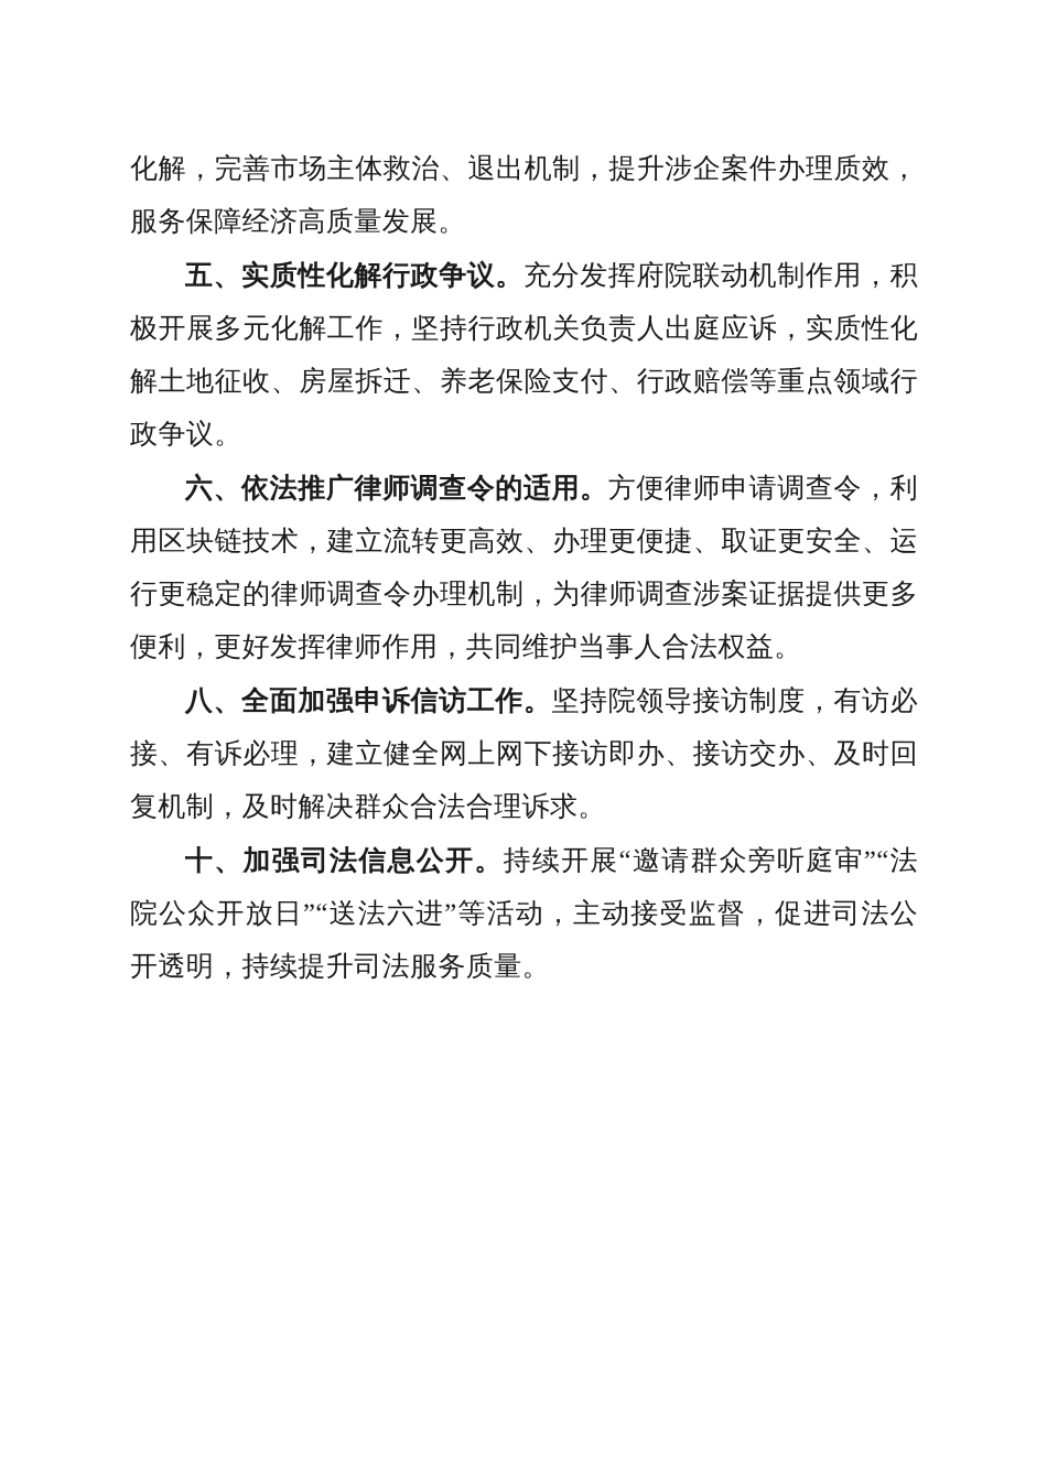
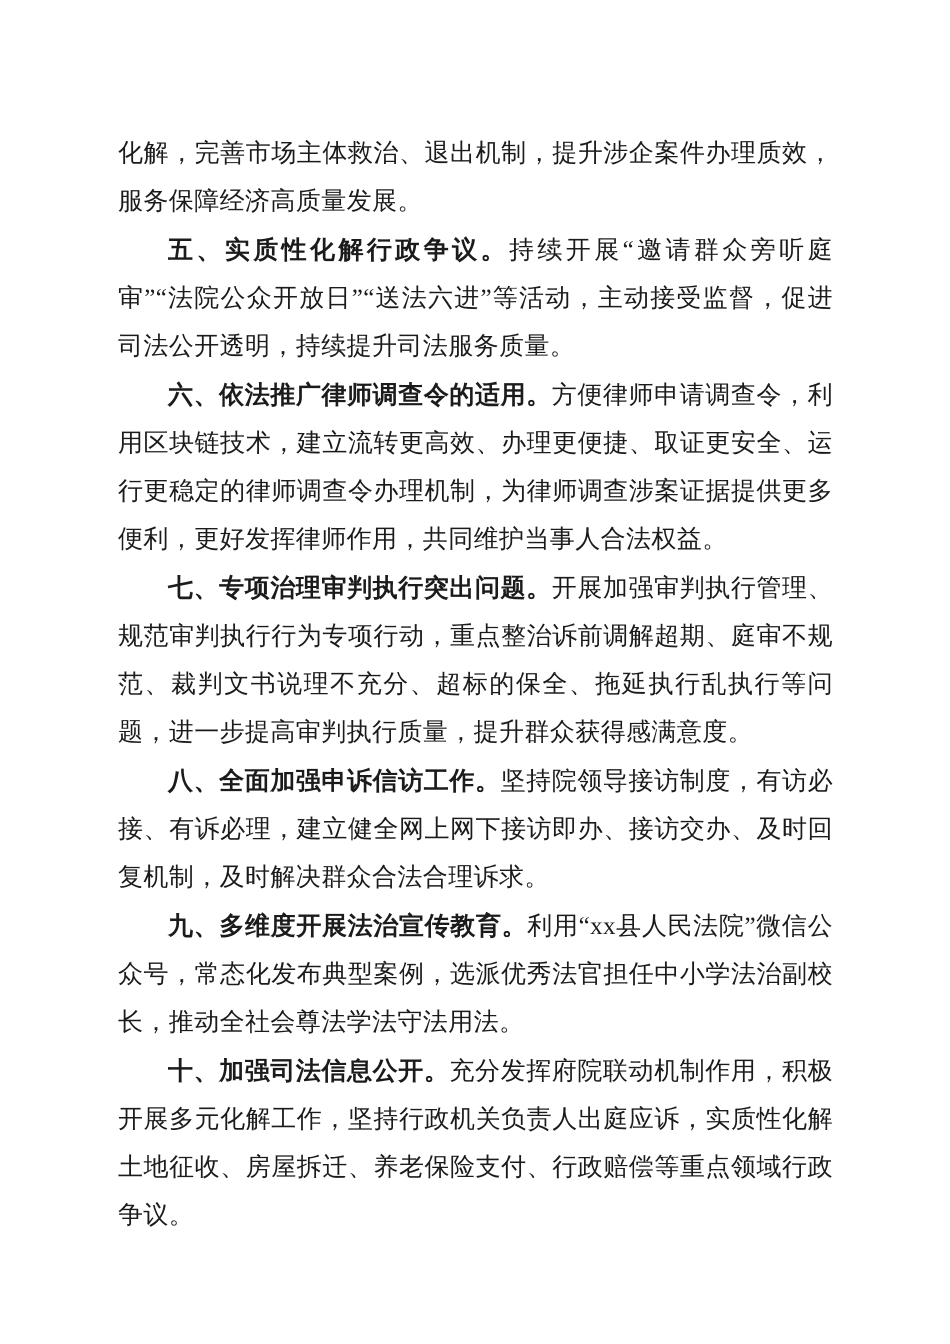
  化解，完善市场主体救治、退出机制，提升涉企案件办理质效，服务保障经济高质量发展。
- 五、实质性化解行政争议。充分发挥府院联动机制作用，积极开展多元化解工作，坚持行政机关负责人出庭应诉，实质性化解土地征收、房屋拆迁、养老保险支付、行政赔偿等重点领域行政争议。
+ 五、实质性化解行政争议。持续开展“邀请群众旁听庭审”“法院公众开放日”“送法六进”等活动，主动接受监督，促进司法公开透明，持续提升司法服务质量。
  六、依法推广律师调查令的适用。方便律师申请调查令，利用区块链技术，建立流转更高效、办理更便捷、取证更安全、运行更稳定的律师调查令办理机制，为律师调查涉案证据提供更多便利，更好发挥律师作用，共同维护当事人合法权益。
+ 七、专项治理审判执行突出问题。开展加强审判执行管理、规范审判执行行为专项行动，重点整治诉前调解超期、庭审不规范、裁判文书说理不充分、超标的保全、拖延执行乱执行等问题，进一步提高审判执行质量，提升群众获得感满意度。
  八、全面加强申诉信访工作。坚持院领导接访制度，有访必接、有诉必理，建立健全网上网下接访即办、接访交办、及时回复机制，及时解决群众合法合理诉求。
+ 九、多维度开展法治宣传教育。利用“xx县人民法院”微信公众号，常态化发布典型案例，选派优秀法官担任中小学法治副校长，推动全社会尊法学法守法用法。
- 十、加强司法信息公开。持续开展“邀请群众旁听庭审”“法院公众开放日”“送法六进”等活动，主动接受监督，促进司法公开透明，持续提升司法服务质量。
+ 十、加强司法信息公开。充分发挥府院联动机制作用，积极开展多元化解工作，坚持行政机关负责人出庭应诉，实质性化解土地征收、房屋拆迁、养老保险支付、行政赔偿等重点领域行政争议。
